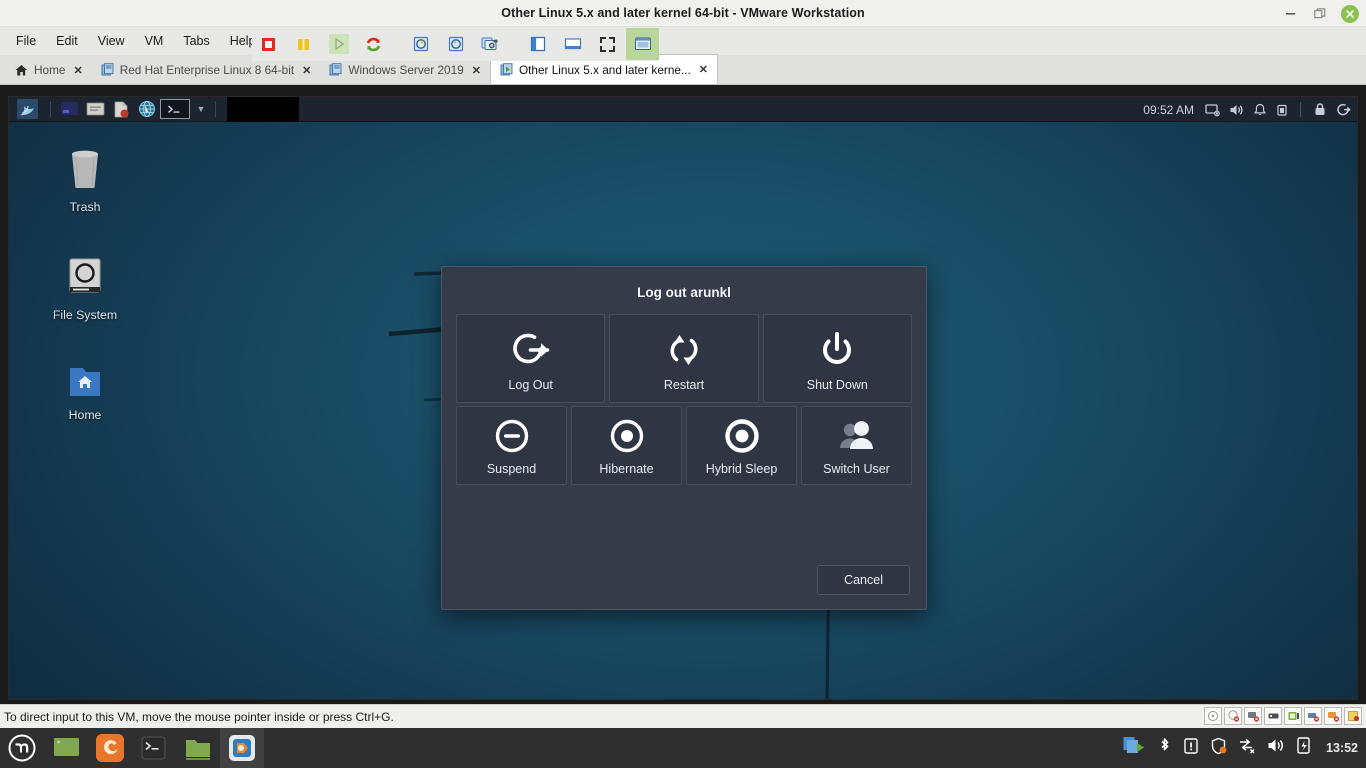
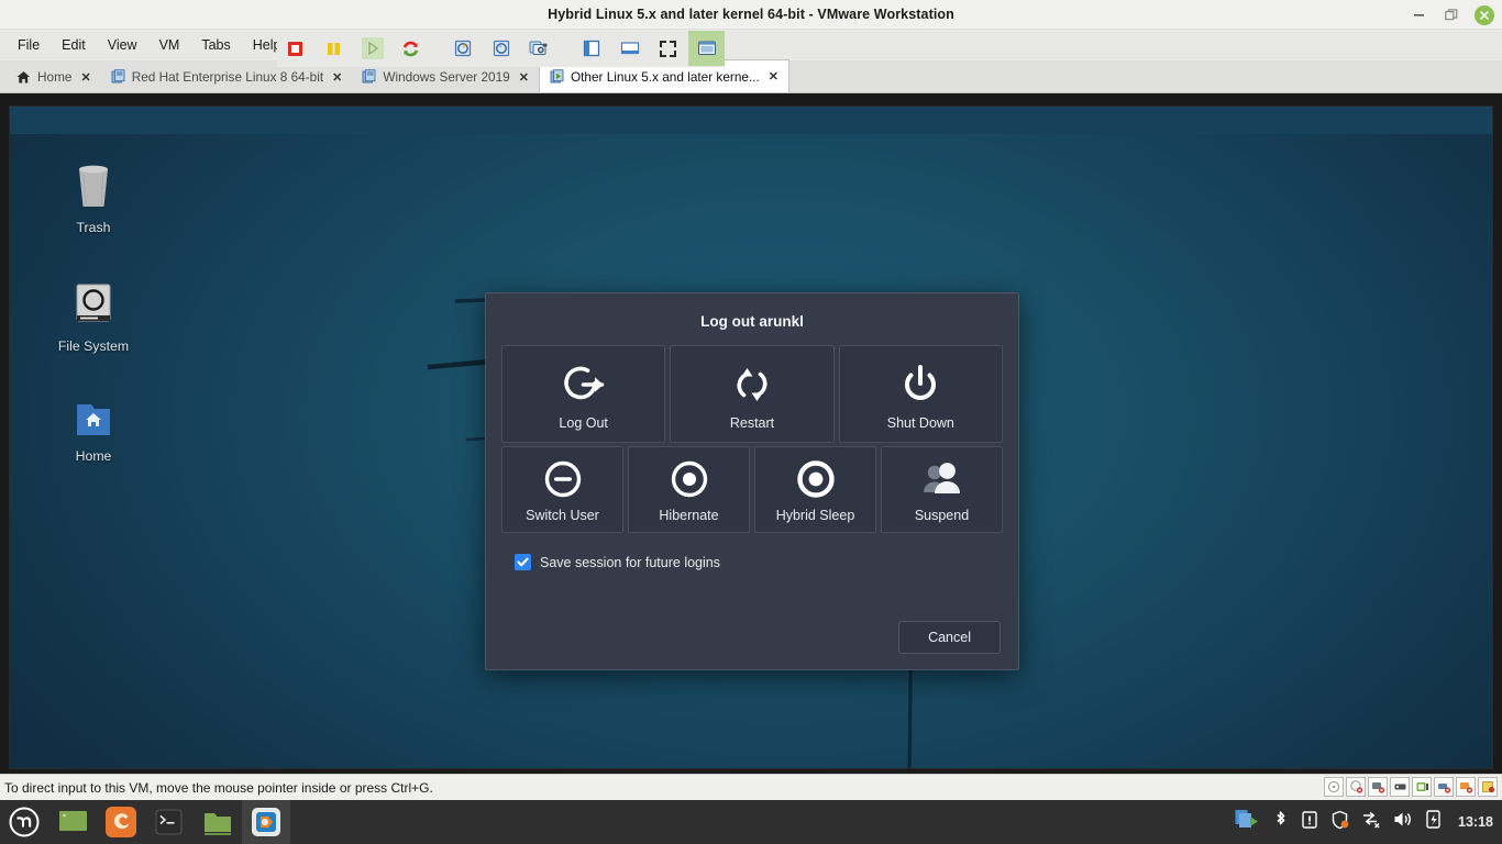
- Other Linux 5.x and later kernel 64-bit - VMware Workstation
+ Hybrid Linux 5.x and later kernel 64-bit - VMware Workstation
  File
  Edit
  View
  VM
  Tabs
  Hel
  Home
  ✕
  Red Hat Enterprise Linux 8 64-bit
  ✕
  Windows Server 2019
  ✕
  Other Linux 5.x and later kerne...
  ✕
- ▼
- 09:52 AM
  Trash
  File System
  Home
  Log out arunkl
  Log Out
  Restart
  Shut Down
- Suspend
+ Switch User
  Hibernate
  Hybrid Sleep
- Switch User
+ Suspend
+ Save session for future logins
  Cancel
  To direct input to this VM, move the mouse pointer inside or press Ctrl+G.
- 13:52
+ 13:18
